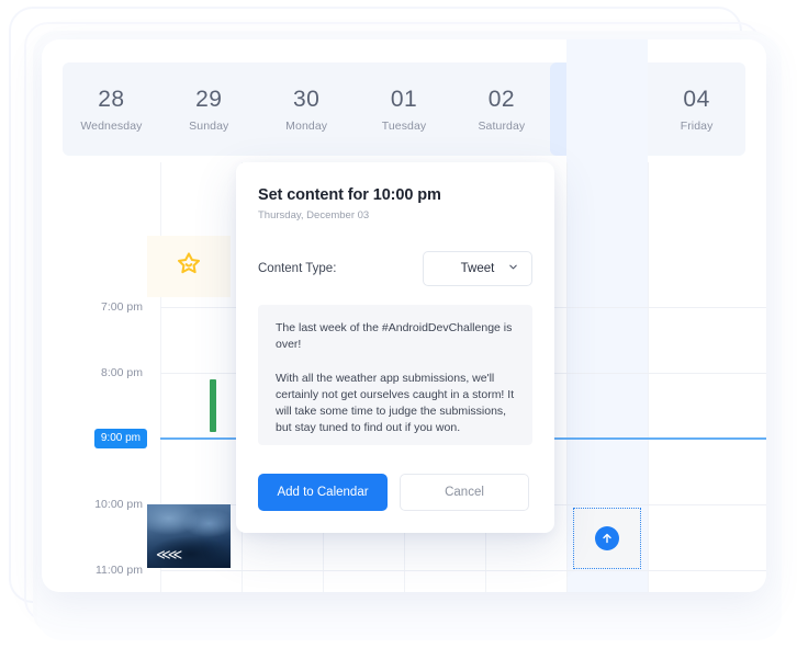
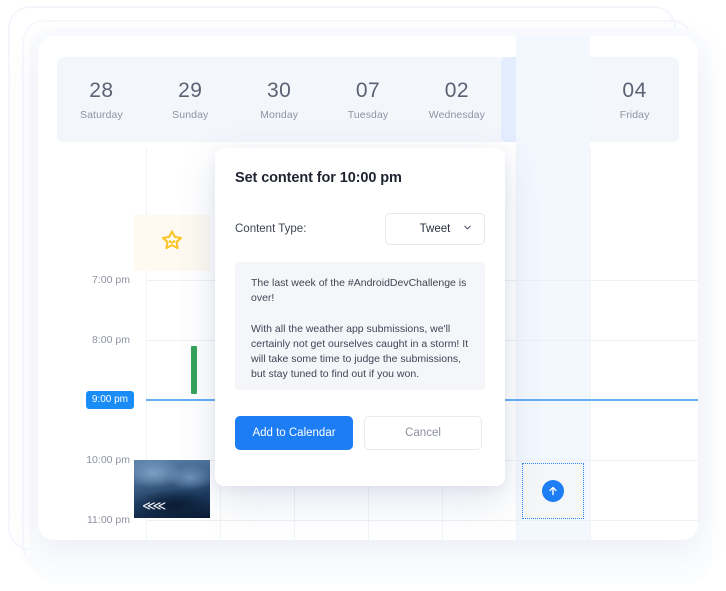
  28
- Wednesday
+ Saturday
  29
  Sunday
  30
  Monday
- 01
+ 07
  Tuesday
  02
- Saturday
+ Wednesday
  04
  Friday
  7:00 pm
  8:00 pm
  9:00 pm
  10:00 pm
  11:00 pm
  ≪≪
  Set content for 10:00 pm
- Thursday, December 03
  Content Type:
  Tweet
  Add to Calendar
  Cancel
